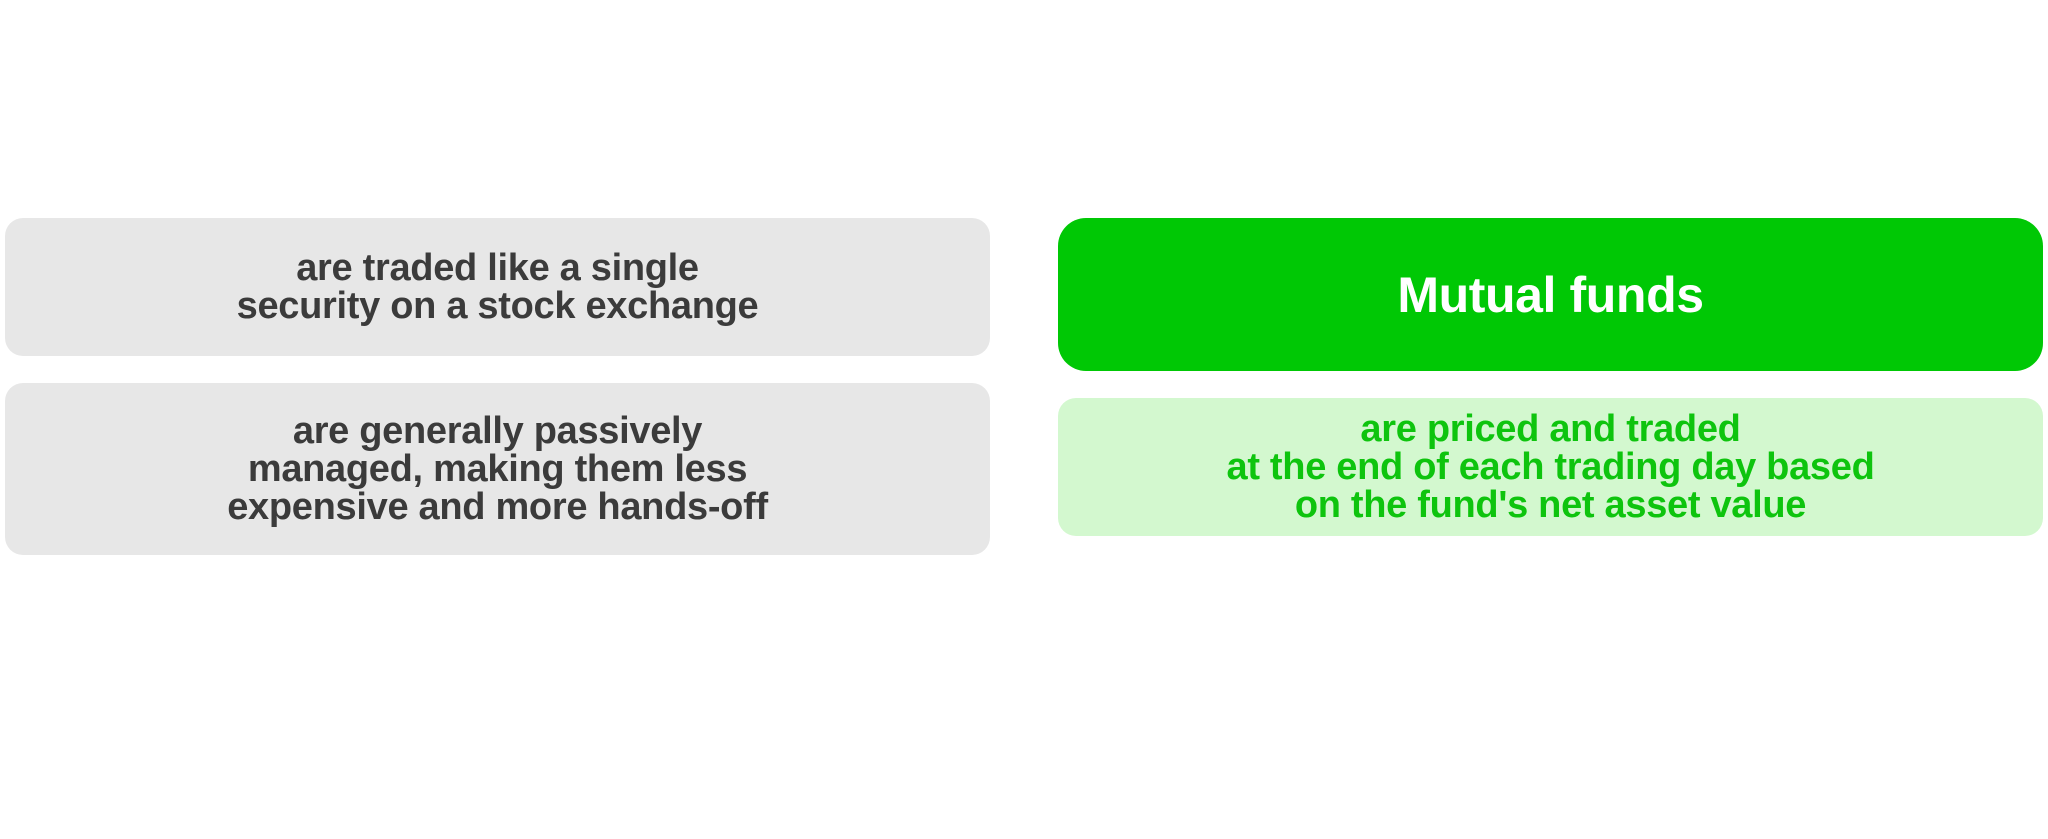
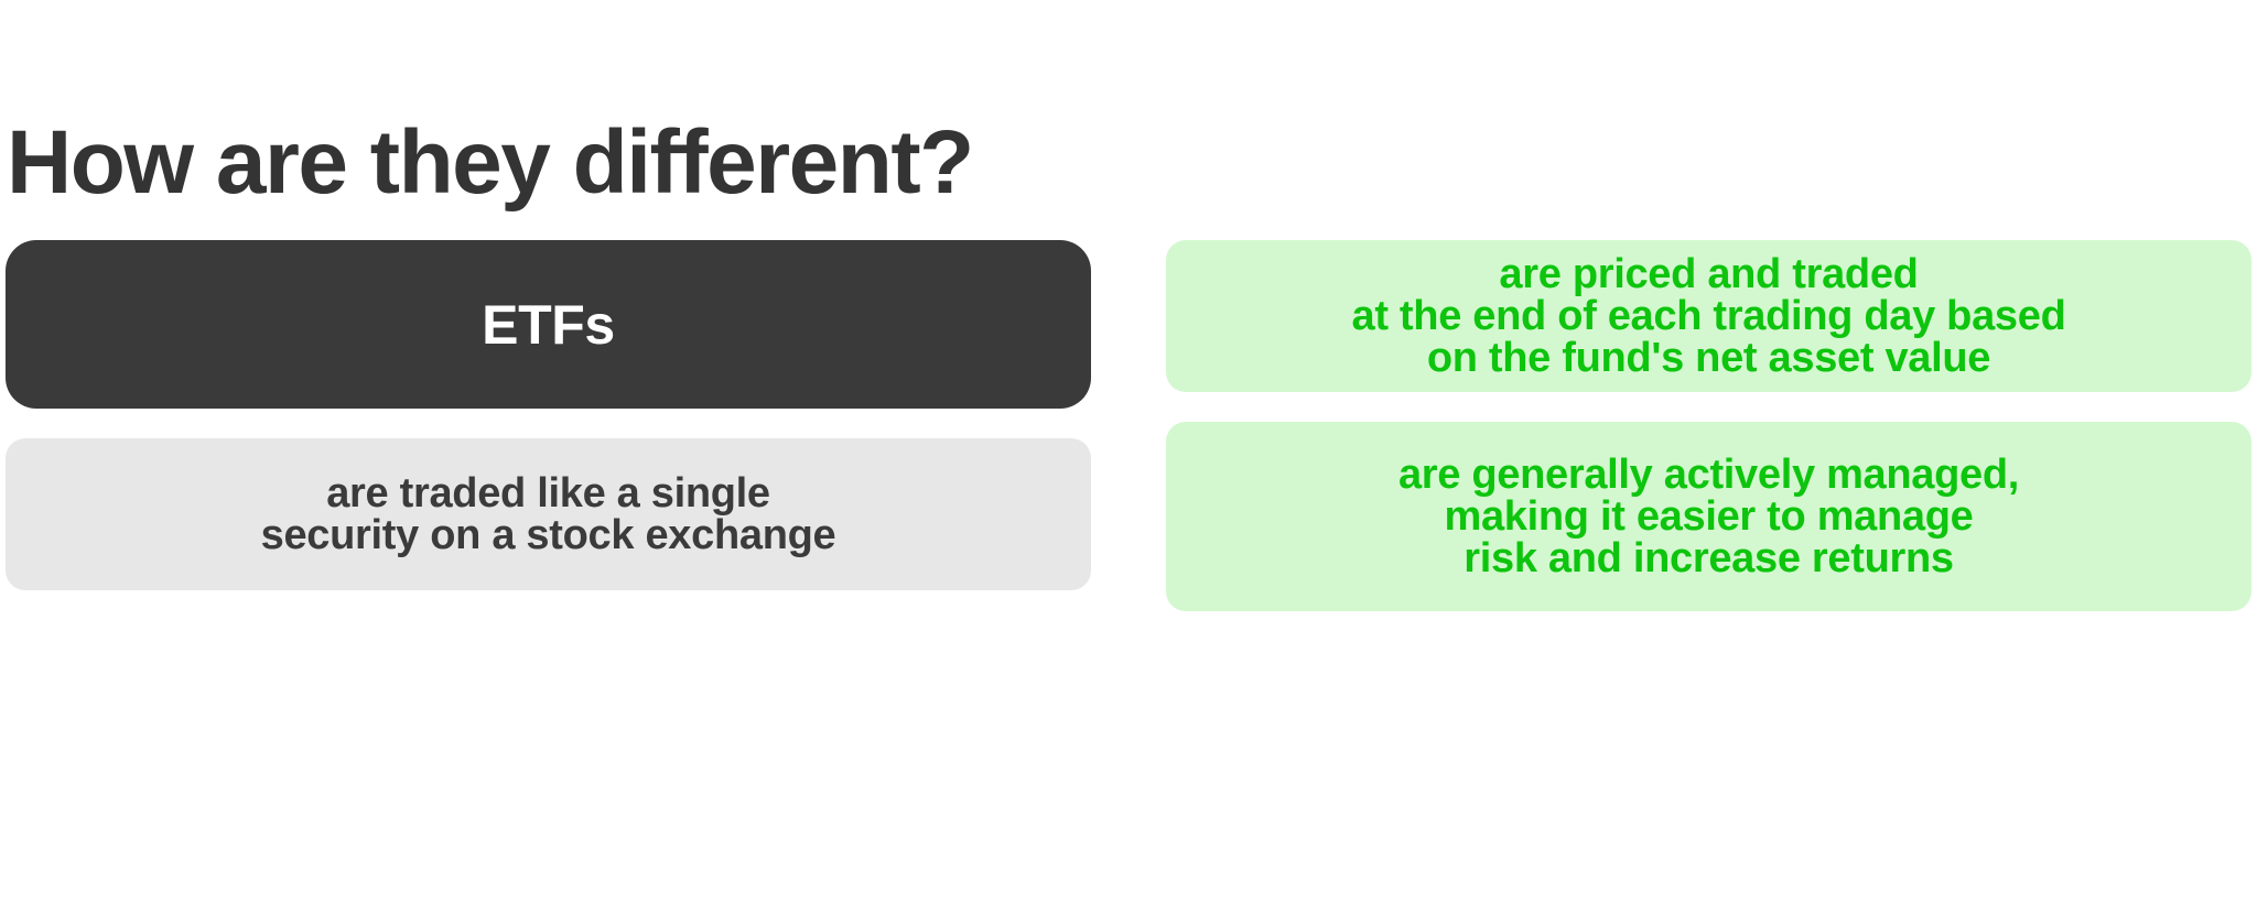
+ How are they different?
+ ETFs
  are traded like a single
  security on a stock exchange
- are generally passively
- managed, making them less
- expensive and more hands-off
- Mutual funds
  are priced and traded
  at the end of each trading day based
  on the fund's net asset value
+ are generally actively managed,
+ making it easier to manage
+ risk and increase returns
